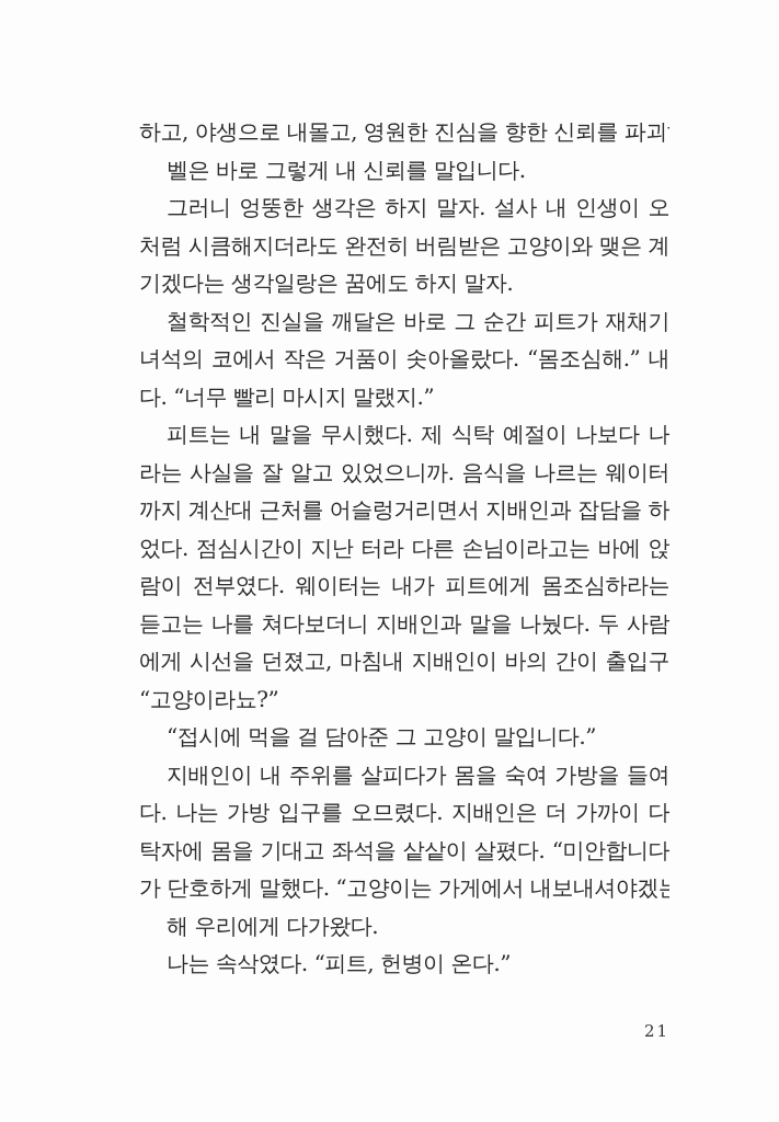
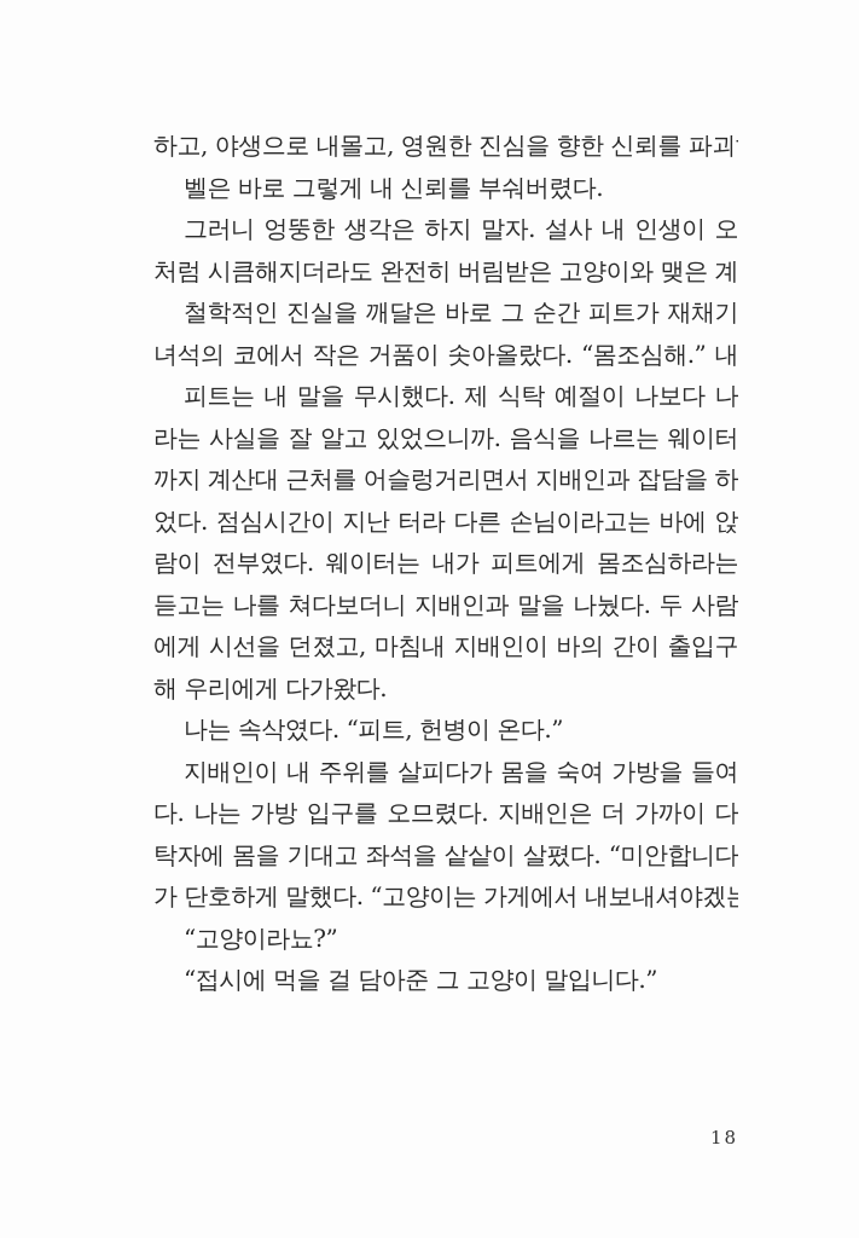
  하고, 야생으로 내몰고, 영원한 진심을 향한 신뢰를 파괴
- 벨은 바로 그렇게 내 신뢰를 말입니다.
+ 벨은 바로 그렇게 내 신뢰를 부숴버렸다.
  그러니 엉뚱한 생각은 하지 말자. 설사 내 인생이 오
  처럼 시큼해지더라도 완전히 버림받은 고양이와 맺은 계
- 기겠다는 생각일랑은 꿈에도 하지 말자.
  철학적인 진실을 깨달은 바로 그 순간 피트가 재채기
  녀석의 코에서 작은 거품이 솟아올랐다. “몸조심해.” 내
- 다. “너무 빨리 마시지 말랬지.”
  피트는 내 말을 무시했다. 제 식탁 예절이 나보다 나
  라는 사실을 잘 알고 있었으니까. 음식을 나르는 웨이터
  까지 계산대 근처를 어슬렁거리면서 지배인과 잡담을 하
  었다. 점심시간이 지난 터라 다른 손님이라고는 바에 앉
  람이 전부였다. 웨이터는 내가 피트에게 몸조심하라는
  듣고는 나를 쳐다보더니 지배인과 말을 나눴다. 두 사람
  에게 시선을 던졌고, 마침내 지배인이 바의 간이 출입구
- “고양이라뇨?”
+ 해 우리에게 다가왔다.
- “접시에 먹을 걸 담아준 그 고양이 말입니다.”
+ 나는 속삭였다. “피트, 헌병이 온다.”
  지배인이 내 주위를 살피다가 몸을 숙여 가방을 들여
  다. 나는 가방 입구를 오므렸다. 지배인은 더 가까이 다
  탁자에 몸을 기대고 좌석을 샅샅이 살폈다. “미안합니다
  가 단호하게 말했다. “고양이는 가게에서 내보내셔야겠는
- 해 우리에게 다가왔다.
+ “고양이라뇨?”
- 나는 속삭였다. “피트, 헌병이 온다.”
+ “접시에 먹을 걸 담아준 그 고양이 말입니다.”
- 21
+ 18
